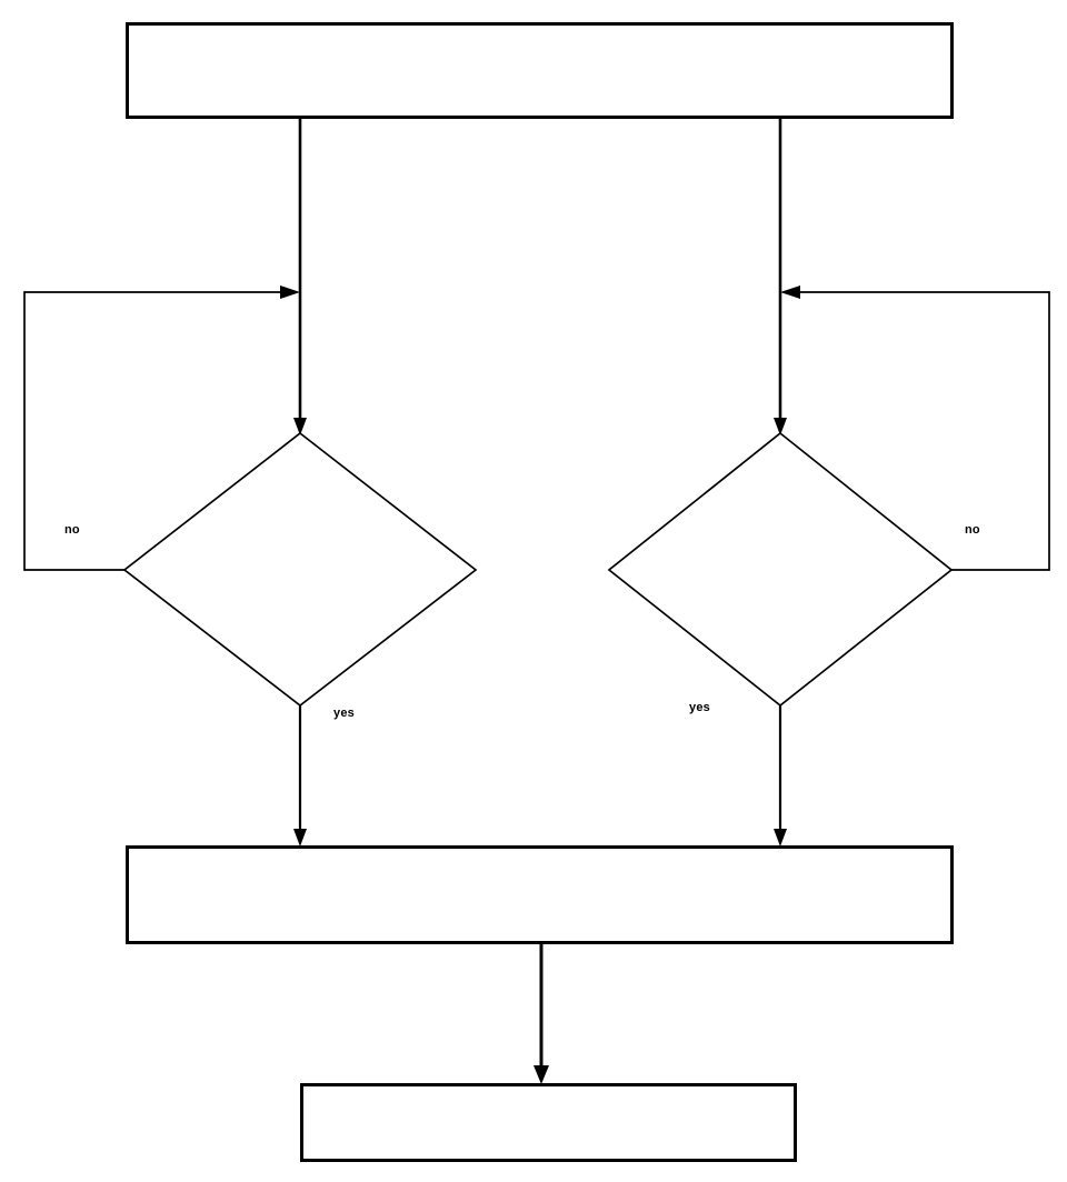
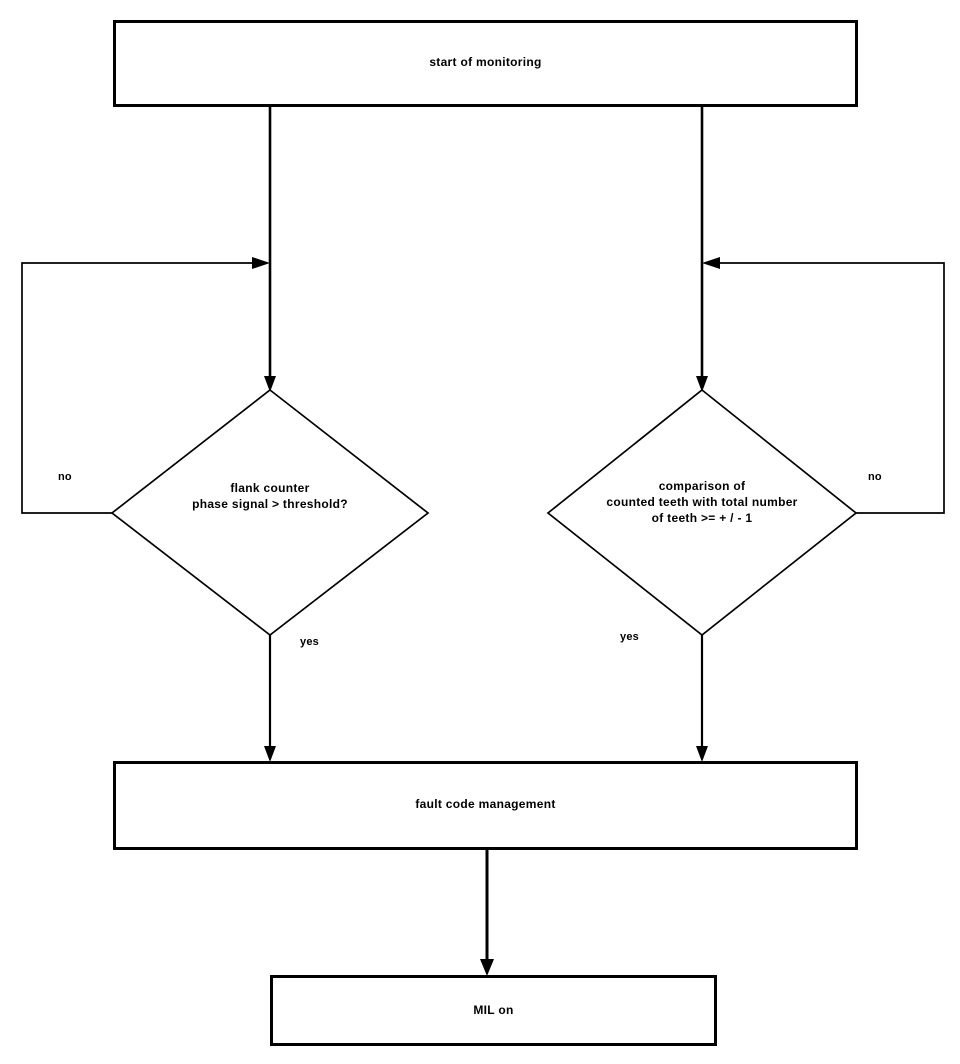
+ start of monitoring
+ flank counter
+ phase signal > threshold?
+ comparison of
+ counted teeth with total number
+ of teeth >= + / - 1
+ fault code management
+ MIL on
  no
  yes
  no
  yes
